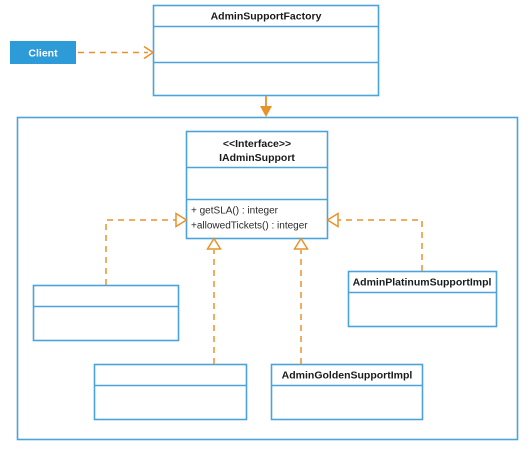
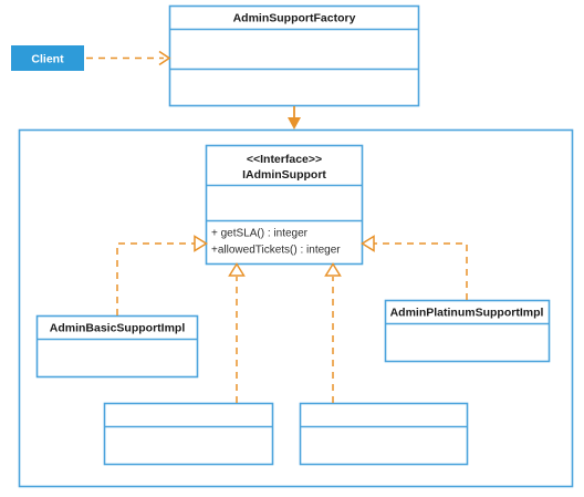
  Client
  AdminSupportFactory
  <<Interface>>
  IAdminSupport
  + getSLA() : integer
  +allowedTickets() : integer
+ AdminBasicSupportImpl
  AdminPlatinumSupportImpl
- AdminGoldenSupportImpl
